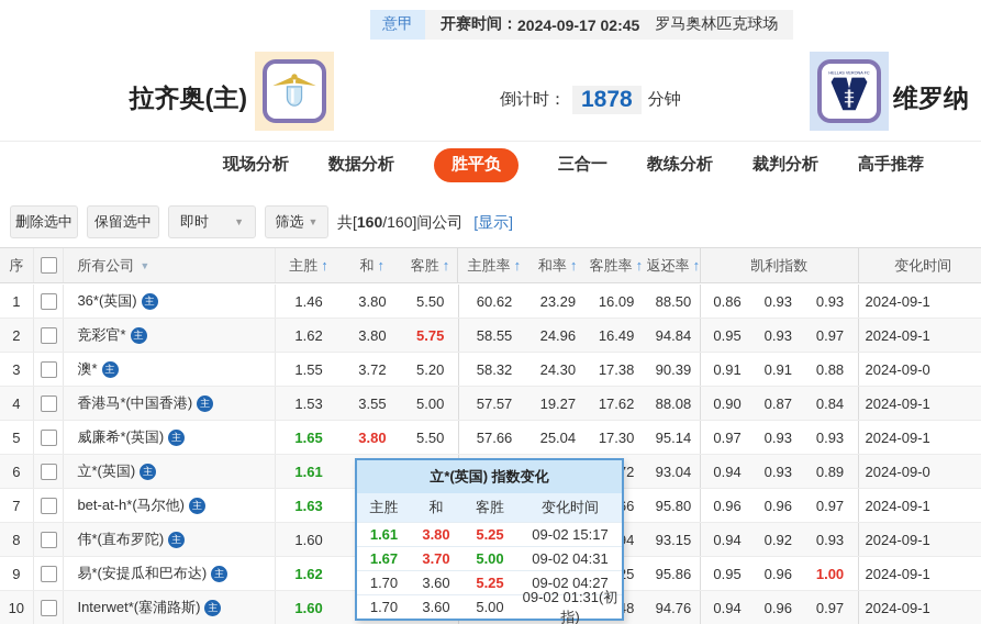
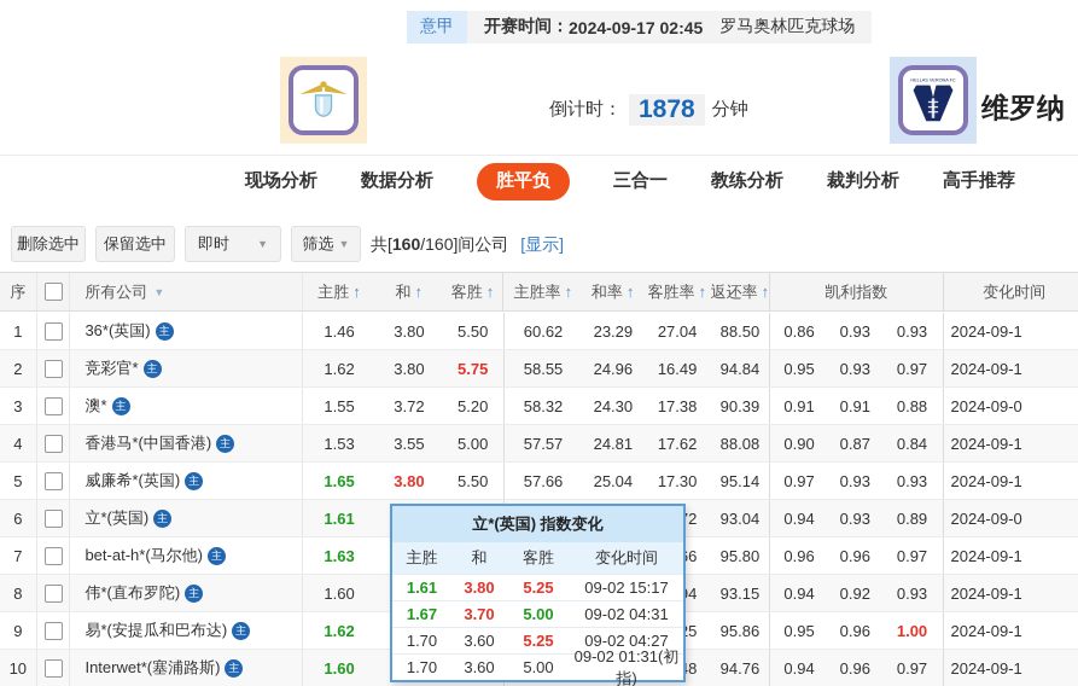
  意甲
  开赛时间：
  2024-09-17 02:45
  罗马奥林匹克球场
- 拉齐奥(主)
  倒计时：
  1878
  分钟
  维罗纳
  现场分析
  数据分析
  胜平负
  三合一
  教练分析
  裁判分析
  高手推荐
  删除选中
  保留选中
  即时
  ▼
  筛选
  ▼
  共[160/160]间公司 [显示]
  序
  所有公司
  ▼
  主胜
  ↑
  和
  ↑
  客胜
  ↑
  主胜率
  ↑
  和率
  ↑
  客胜率
  ↑
  返还率
  ↑
  凯利指数
  变化时间
  1
  36*(英国)
  主
  1.46
  3.80
  5.50
  60.62
  23.29
- 16.09
+ 27.04
  88.50
  0.86
  0.93
  0.93
  2024-09-1
  2
  竞彩官*
  主
  1.62
  3.80
  5.75
  58.55
  24.96
  16.49
  94.84
  0.95
  0.93
  0.97
  2024-09-1
  3
  澳*
  主
  1.55
  3.72
  5.20
  58.32
  24.30
  17.38
  90.39
  0.91
  0.91
  0.88
  2024-09-0
  4
  香港马*(中国香港)
  主
  1.53
  3.55
  5.00
  57.57
- 19.27
+ 24.81
  17.62
  88.08
  0.90
  0.87
  0.84
  2024-09-1
  5
  威廉希*(英国)
  主
  1.65
  3.80
  5.50
  57.66
  25.04
  17.30
  95.14
  0.97
  0.93
  0.93
  2024-09-1
  6
  立*(英国)
  主
  1.61
  93.04
  0.94
  0.93
  0.89
  2024-09-0
  7
  bet-at-h*(马尔他)
  主
  1.63
  95.80
  0.96
  0.96
  0.97
  2024-09-1
  8
  伟*(直布罗陀)
  主
  1.60
  93.15
  0.94
  0.92
  0.93
  2024-09-1
  9
  易*(安提瓜和巴布达)
  主
  1.62
  95.86
  0.95
  0.96
  1.00
  2024-09-1
  10
  Interwet*(塞浦路斯)
  主
  1.60
  94.76
  0.94
  0.96
  0.97
  2024-09-1
  立*(英国) 指数变化
  主胜
  和
  客胜
  变化时间
  1.61
  3.80
  5.25
  09-02 15:17
  1.67
  3.70
  5.00
  09-02 04:31
  1.70
  3.60
  5.25
  09-02 04:27
  1.70
  3.60
  5.00
  09-02 01:31(初指)
